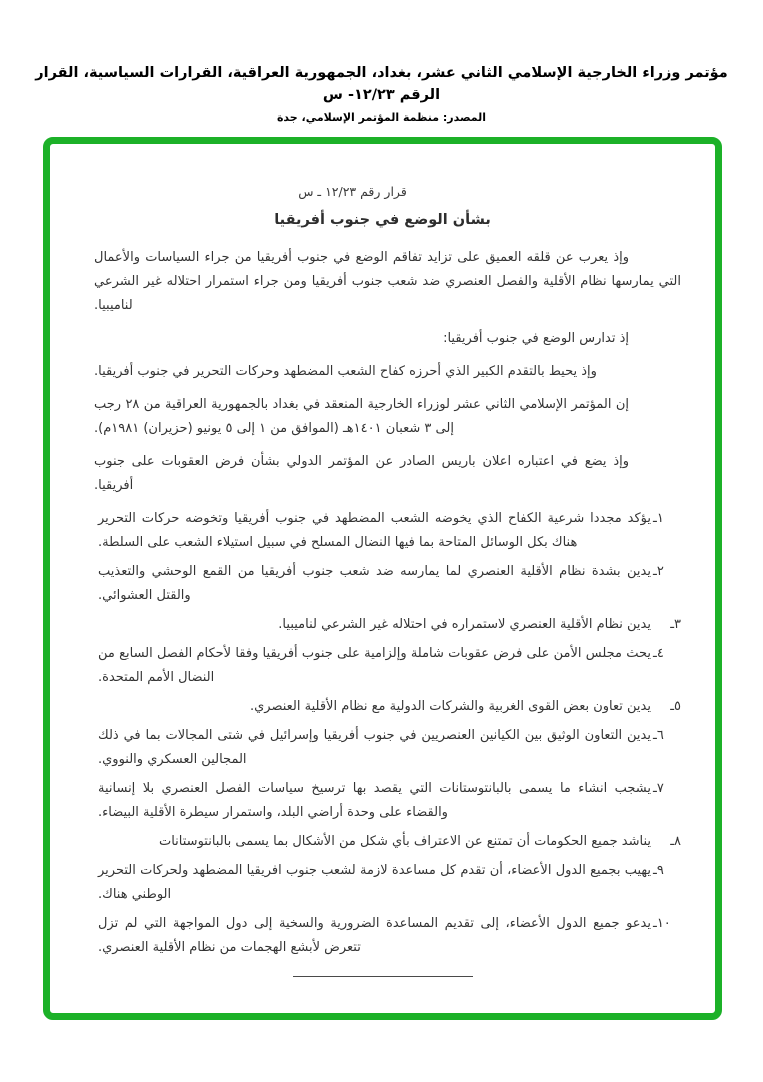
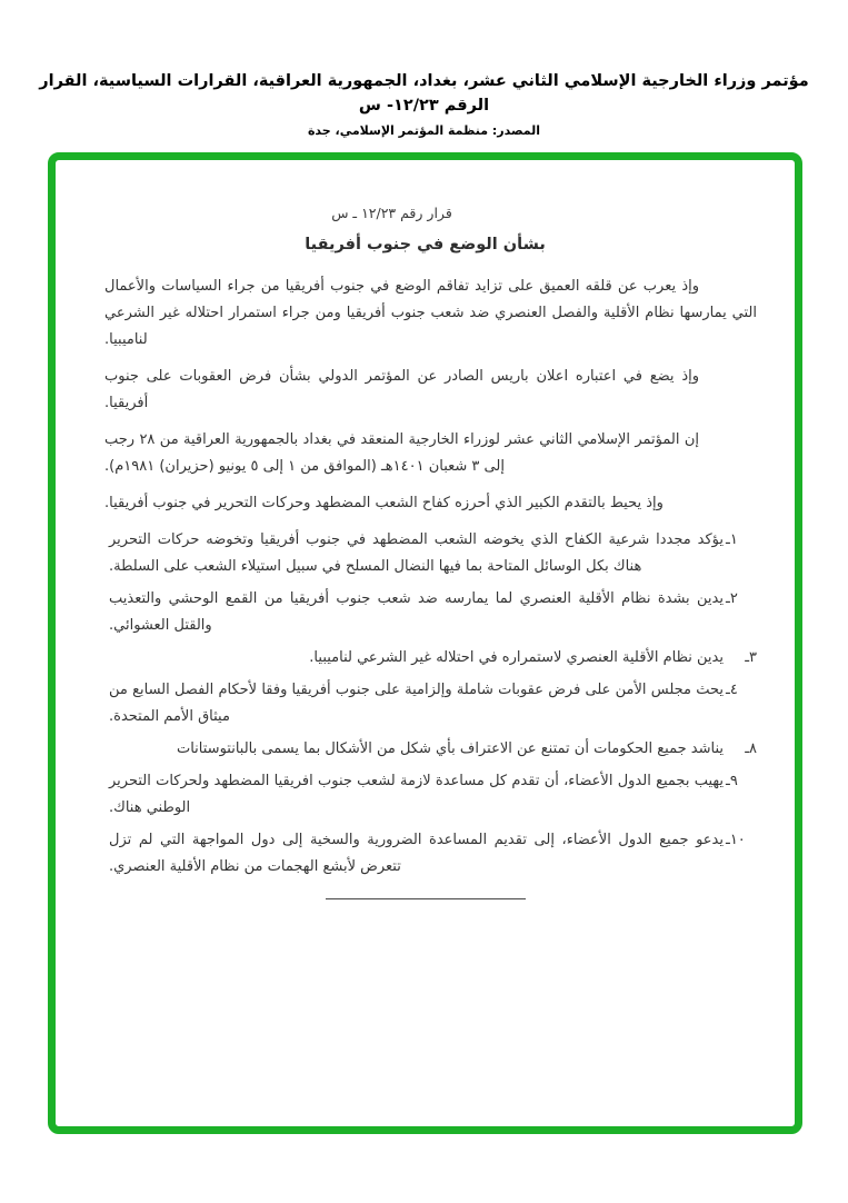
  مؤتمر وزراء الخارجية الإسلامي الثاني عشر، بغداد، الجمهورية العراقية، القرارات السياسية، القرار الرقم ١٢/٢٣- س
  المصدر: منظمة المؤتمر الإسلامي، جدة
  قرار رقم ١٢/٢٣ ـ س
  بشأن الوضع في جنوب أفريقيا
  وإذ يعرب عن قلقه العميق على تزايد تفاقم الوضع في جنوب أفريقيا من جراء السياسات والأعمال التي يمارسها نظام الأقلية والفصل العنصري ضد شعب جنوب أفريقيا ومن جراء استمرار احتلاله غير الشرعي لناميبيا.
- إذ تدارس الوضع في جنوب أفريقيا:
- وإذ يحيط بالتقدم الكبير الذي أحرزه كفاح الشعب المضطهد وحركات التحرير في جنوب أفريقيا.
+ وإذ يضع في اعتباره اعلان باريس الصادر عن المؤتمر الدولي بشأن فرض العقوبات على جنوب أفريقيا.
  إن المؤتمر الإسلامي الثاني عشر لوزراء الخارجية المنعقد في بغداد بالجمهورية العراقية من ٢٨ رجب إلى ٣ شعبان ١٤٠١هـ (الموافق من ١ إلى ٥ يونيو (حزيران) ١٩٨١م).
- وإذ يضع في اعتباره اعلان باريس الصادر عن المؤتمر الدولي بشأن فرض العقوبات على جنوب أفريقيا.
+ وإذ يحيط بالتقدم الكبير الذي أحرزه كفاح الشعب المضطهد وحركات التحرير في جنوب أفريقيا.
  ١ـ
  يؤكد مجددا شرعية الكفاح الذي يخوضه الشعب المضطهد في جنوب أفريقيا وتخوضه حركات التحرير هناك بكل الوسائل المتاحة بما فيها النضال المسلح في سبيل استيلاء الشعب على السلطة.
  ٢ـ
  يدين بشدة نظام الأقلية العنصري لما يمارسه ضد شعب جنوب أفريقيا من القمع الوحشي والتعذيب والقتل العشوائي.
  ٣ـ
  يدين نظام الأقلية العنصري لاستمراره في احتلاله غير الشرعي لناميبيا.
  ٤ـ
- يحث مجلس الأمن على فرض عقوبات شاملة وإلزامية على جنوب أفريقيا وفقا لأحكام الفصل السابع من النضال الأمم المتحدة.
+ يحث مجلس الأمن على فرض عقوبات شاملة وإلزامية على جنوب أفريقيا وفقا لأحكام الفصل السابع من ميثاق الأمم المتحدة.
- ٥ـ
- يدين تعاون بعض القوى الغربية والشركات الدولية مع نظام الأقلية العنصري.
- ٦ـ
- يدين التعاون الوثيق بين الكيانين العنصريين في جنوب أفريقيا وإسرائيل في شتى المجالات بما في ذلك المجالين العسكري والنووي.
- ٧ـ
- يشجب انشاء ما يسمى بالبانتوستانات التي يقصد بها ترسيخ سياسات الفصل العنصري بلا إنسانية والقضاء على وحدة أراضي البلد، واستمرار سيطرة الأقلية البيضاء.
  ٨ـ
  يناشد جميع الحكومات أن تمتنع عن الاعتراف بأي شكل من الأشكال بما يسمى بالبانتوستانات
  ٩ـ
  يهيب بجميع الدول الأعضاء، أن تقدم كل مساعدة لازمة لشعب جنوب افريقيا المضطهد ولحركات التحرير الوطني هناك.
  ١٠ـ
  يدعو جميع الدول الأعضاء، إلى تقديم المساعدة الضرورية والسخية إلى دول المواجهة التي لم تزل تتعرض لأبشع الهجمات من نظام الأقلية العنصري.
